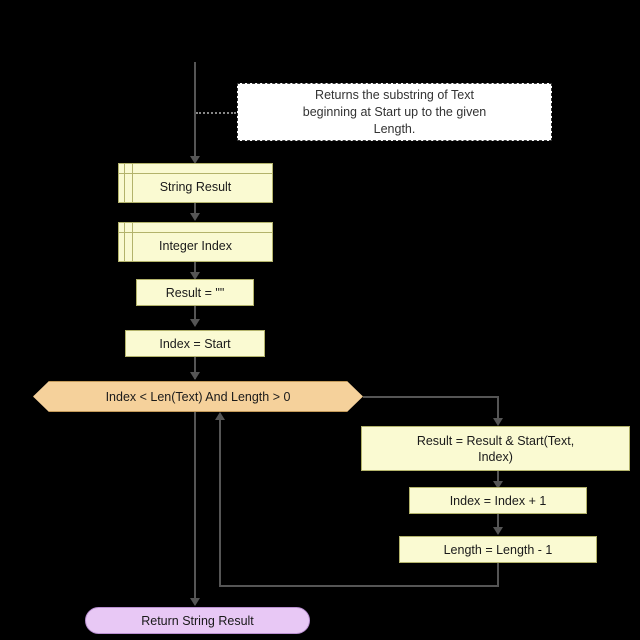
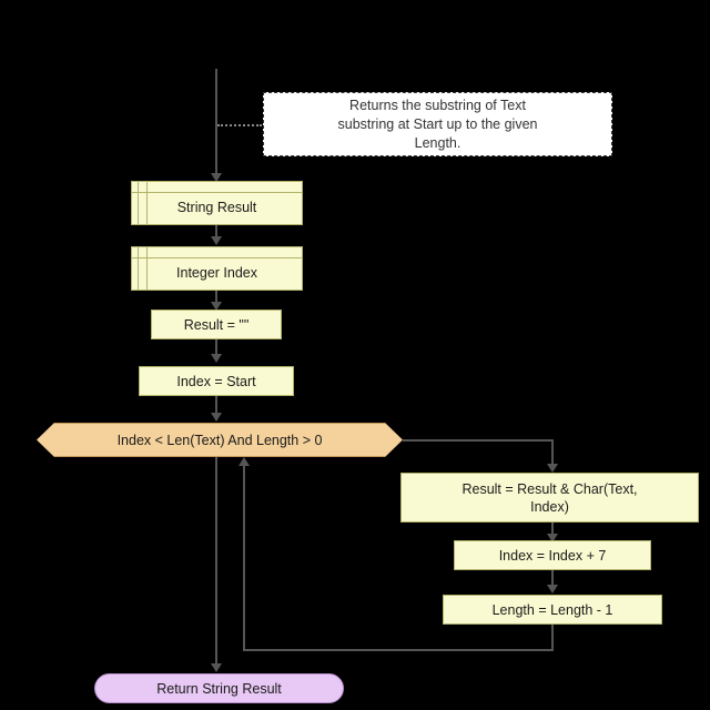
  Returns the substring of Text
- beginning at Start up to the given
+ substring at Start up to the given
  Length.
  String Result
  Integer Index
  Result = ""
  Index = Start
  Index < Len(Text) And Length > 0
- Result = Result & Start(Text,
+ Result = Result & Char(Text,
  Index)
- Index = Index + 1
+ Index = Index + 7
  Length = Length - 1
  Return String Result
